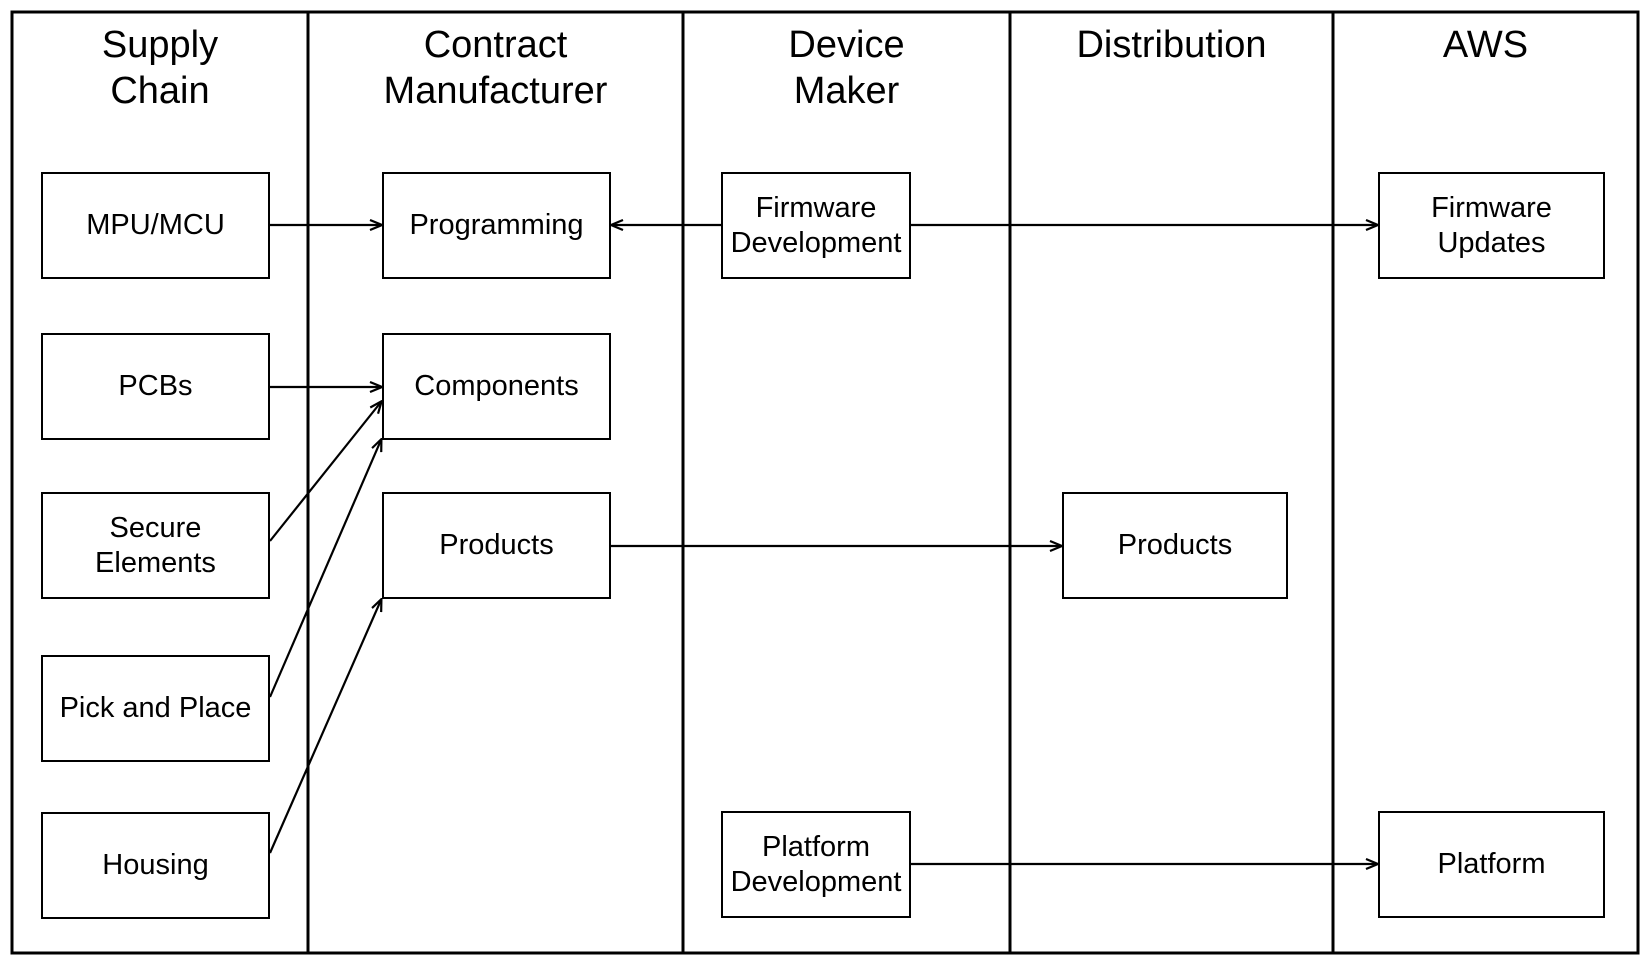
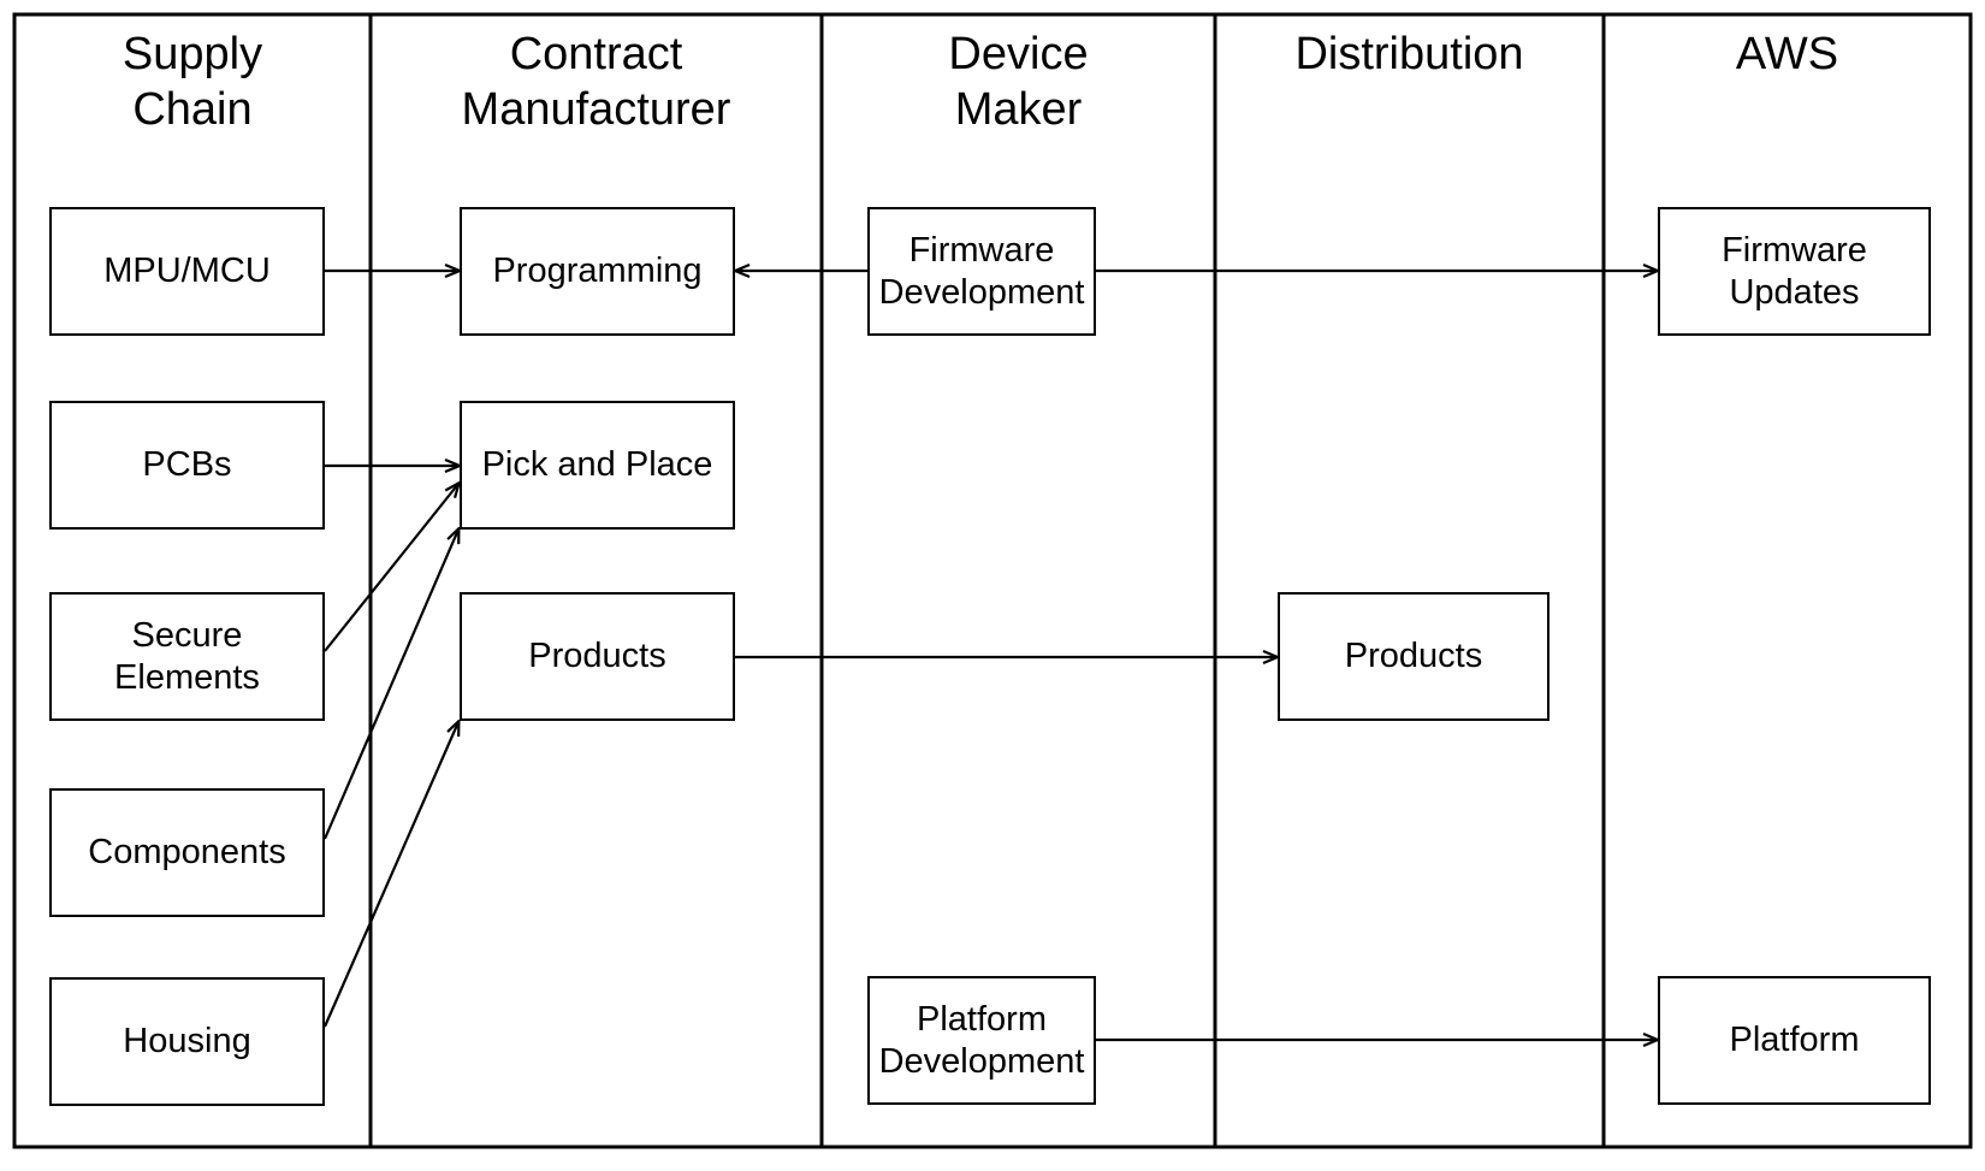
  Supply
  Chain
  Contract
  Manufacturer
  Device
  Maker
  Distribution
  AWS
  MPU/MCU
  PCBs
  Secure
  Elements
- Pick and Place
+ Components
  Housing
  Programming
- Components
+ Pick and Place
  Products
  Firmware
  Development
  Platform
  Development
  Products
  Firmware
  Updates
  Platform
